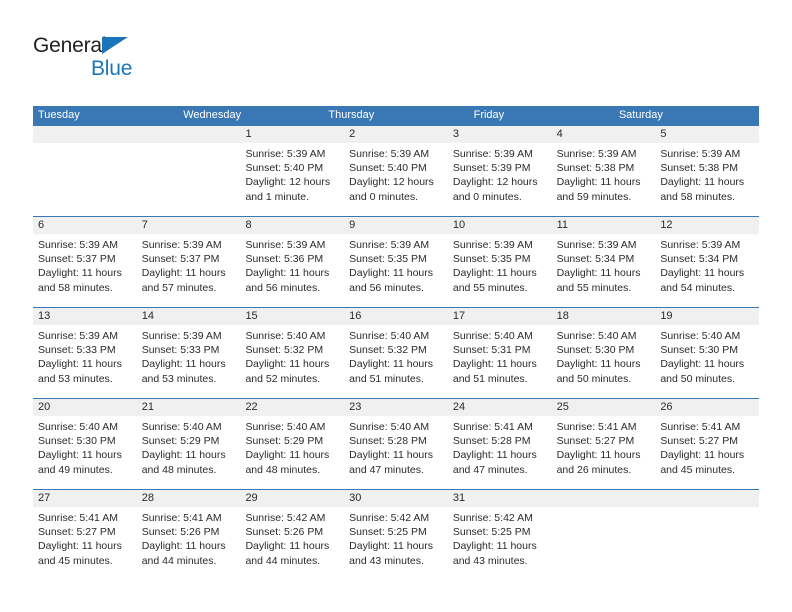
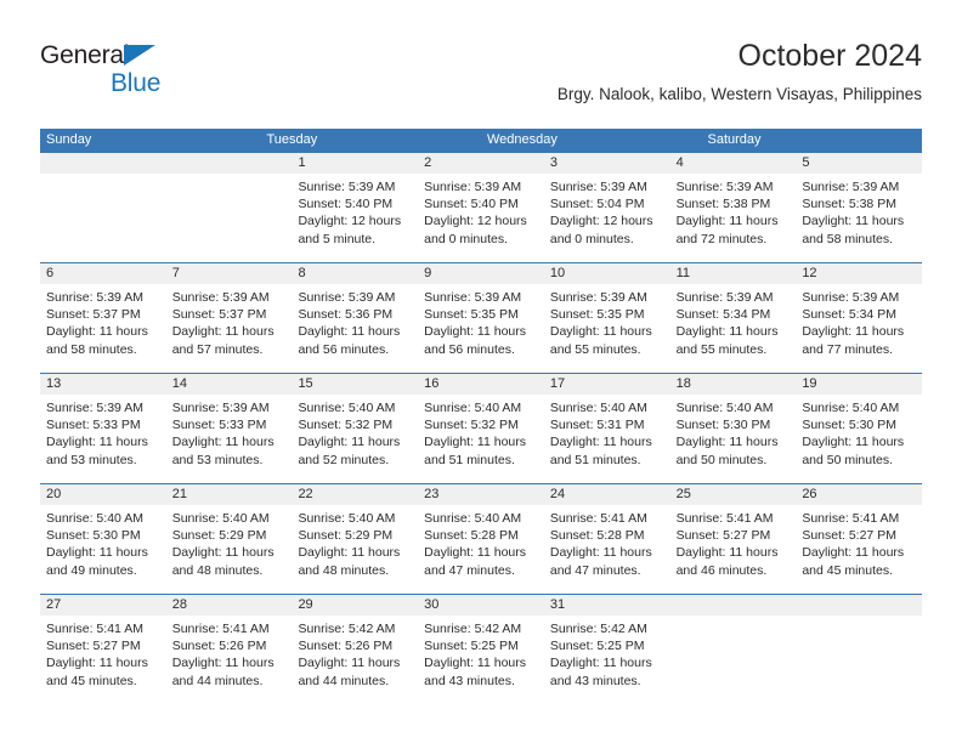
  General
  Blue
+ October 2024
+ Brgy. Nalook, kalibo, Western Visayas, Philippines
+ Sunday
  Tuesday
  Wednesday
- Thursday
- Friday
  Saturday
  1
  Sunrise: 5:39 AM
  Sunset: 5:40 PM
  Daylight: 12 hours
- and 1 minute.
+ and 5 minute.
  2
  Sunrise: 5:39 AM
  Sunset: 5:40 PM
  Daylight: 12 hours
  and 0 minutes.
  3
  Sunrise: 5:39 AM
- Sunset: 5:39 PM
+ Sunset: 5:04 PM
  Daylight: 12 hours
  and 0 minutes.
  4
  Sunrise: 5:39 AM
  Sunset: 5:38 PM
  Daylight: 11 hours
- and 59 minutes.
+ and 72 minutes.
  5
  Sunrise: 5:39 AM
  Sunset: 5:38 PM
  Daylight: 11 hours
  and 58 minutes.
  6
  Sunrise: 5:39 AM
  Sunset: 5:37 PM
  Daylight: 11 hours
  and 58 minutes.
  7
  Sunrise: 5:39 AM
  Sunset: 5:37 PM
  Daylight: 11 hours
  and 57 minutes.
  8
  Sunrise: 5:39 AM
  Sunset: 5:36 PM
  Daylight: 11 hours
  and 56 minutes.
  9
  Sunrise: 5:39 AM
  Sunset: 5:35 PM
  Daylight: 11 hours
  and 56 minutes.
  10
  Sunrise: 5:39 AM
  Sunset: 5:35 PM
  Daylight: 11 hours
  and 55 minutes.
  11
  Sunrise: 5:39 AM
  Sunset: 5:34 PM
  Daylight: 11 hours
  and 55 minutes.
  12
  Sunrise: 5:39 AM
  Sunset: 5:34 PM
  Daylight: 11 hours
- and 54 minutes.
+ and 77 minutes.
  13
  Sunrise: 5:39 AM
  Sunset: 5:33 PM
  Daylight: 11 hours
  and 53 minutes.
  14
  Sunrise: 5:39 AM
  Sunset: 5:33 PM
  Daylight: 11 hours
  and 53 minutes.
  15
  Sunrise: 5:40 AM
  Sunset: 5:32 PM
  Daylight: 11 hours
  and 52 minutes.
  16
  Sunrise: 5:40 AM
  Sunset: 5:32 PM
  Daylight: 11 hours
  and 51 minutes.
  17
  Sunrise: 5:40 AM
  Sunset: 5:31 PM
  Daylight: 11 hours
  and 51 minutes.
  18
  Sunrise: 5:40 AM
  Sunset: 5:30 PM
  Daylight: 11 hours
  and 50 minutes.
  19
  Sunrise: 5:40 AM
  Sunset: 5:30 PM
  Daylight: 11 hours
  and 50 minutes.
  20
  Sunrise: 5:40 AM
  Sunset: 5:30 PM
  Daylight: 11 hours
  and 49 minutes.
  21
  Sunrise: 5:40 AM
  Sunset: 5:29 PM
  Daylight: 11 hours
  and 48 minutes.
  22
  Sunrise: 5:40 AM
  Sunset: 5:29 PM
  Daylight: 11 hours
  and 48 minutes.
  23
  Sunrise: 5:40 AM
  Sunset: 5:28 PM
  Daylight: 11 hours
  and 47 minutes.
  24
  Sunrise: 5:41 AM
  Sunset: 5:28 PM
  Daylight: 11 hours
  and 47 minutes.
  25
  Sunrise: 5:41 AM
  Sunset: 5:27 PM
  Daylight: 11 hours
- and 26 minutes.
+ and 46 minutes.
  26
  Sunrise: 5:41 AM
  Sunset: 5:27 PM
  Daylight: 11 hours
  and 45 minutes.
  27
  Sunrise: 5:41 AM
  Sunset: 5:27 PM
  Daylight: 11 hours
  and 45 minutes.
  28
  Sunrise: 5:41 AM
  Sunset: 5:26 PM
  Daylight: 11 hours
  and 44 minutes.
  29
  Sunrise: 5:42 AM
  Sunset: 5:26 PM
  Daylight: 11 hours
  and 44 minutes.
  30
  Sunrise: 5:42 AM
  Sunset: 5:25 PM
  Daylight: 11 hours
  and 43 minutes.
  31
  Sunrise: 5:42 AM
  Sunset: 5:25 PM
  Daylight: 11 hours
  and 43 minutes.
